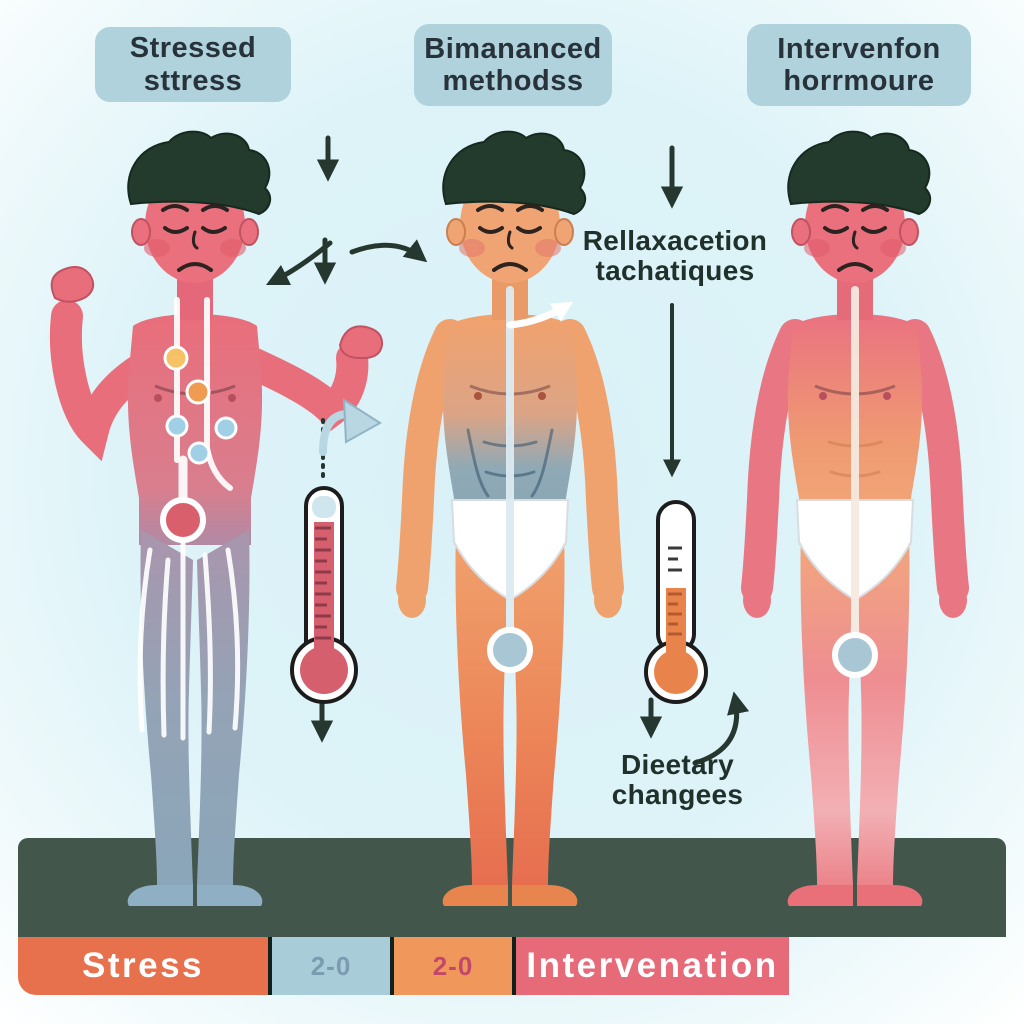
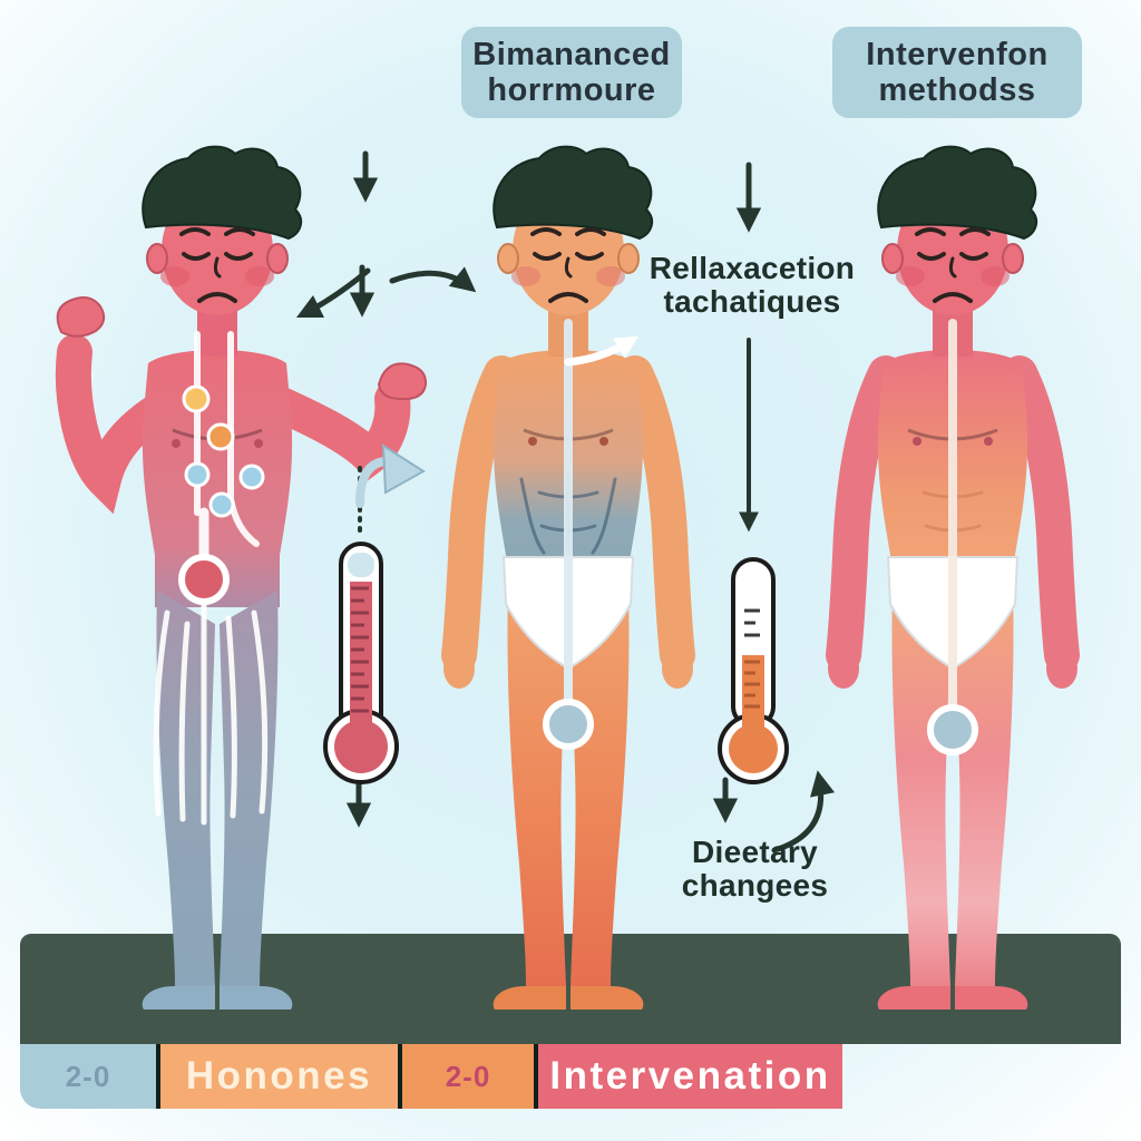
- Stress
  2-0
+ Honones
  2-0
  Intervenation
- Stressed
- sttress
  Bimananced
- methodss
+ horrmoure
  Intervenfon
- horrmoure
+ methodss
  Rellaxacetion
  tachatiques
  Dieetary
  changees
